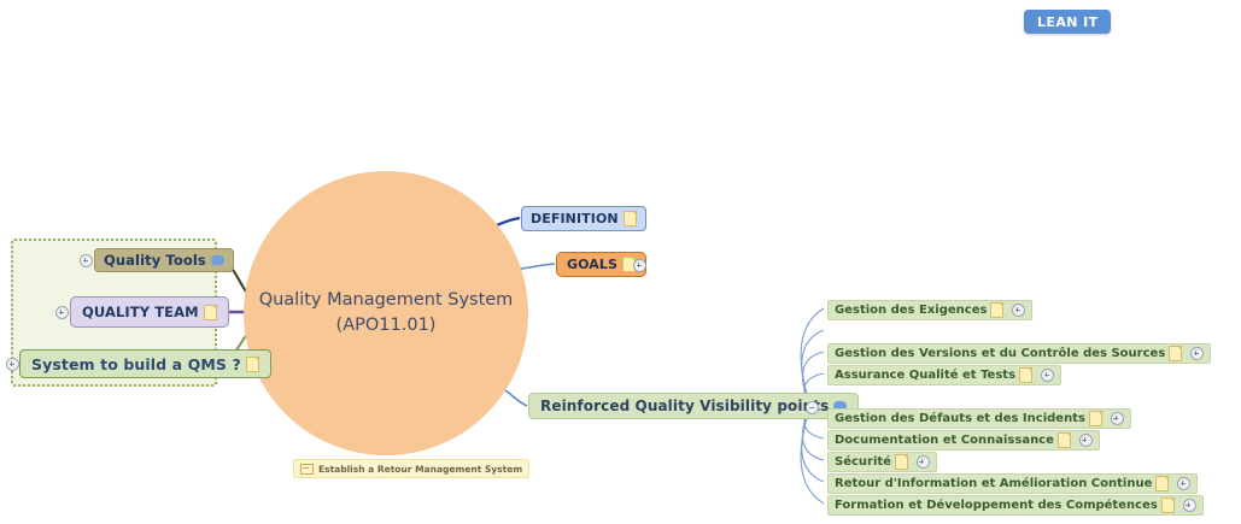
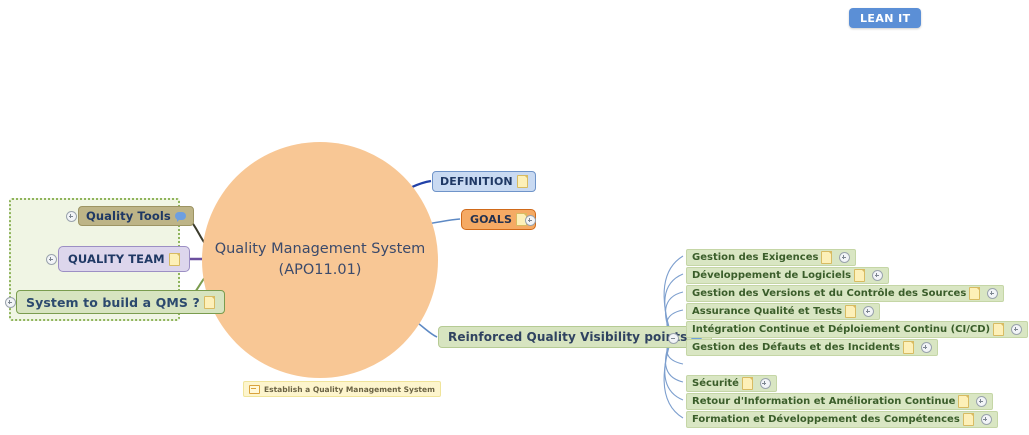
  Quality Management System
  (APO11.01)
  DEFINITION
  GOALS
  Reinforced Quality Visibility pois
  Quality Tools
  QUALITY TEAM
  System to build a QMS ?
  Gestion des Exigences
+ Développement de Logiciels
  Gestion des Versions et du Contrôle des Sources
  Assurance Qualité et Tests
+ Intégration Continue et Déploiement Continu (CI/CD)
  Gestion des Défauts et des Incidents
- Documentation et Connaissance
  Sécurité
  Retour d'Information et Amélioration Continue
  Formation et Développement des Compétences
- Establish a Retour Management System
+ Establish a Quality Management System
  LEAN IT
